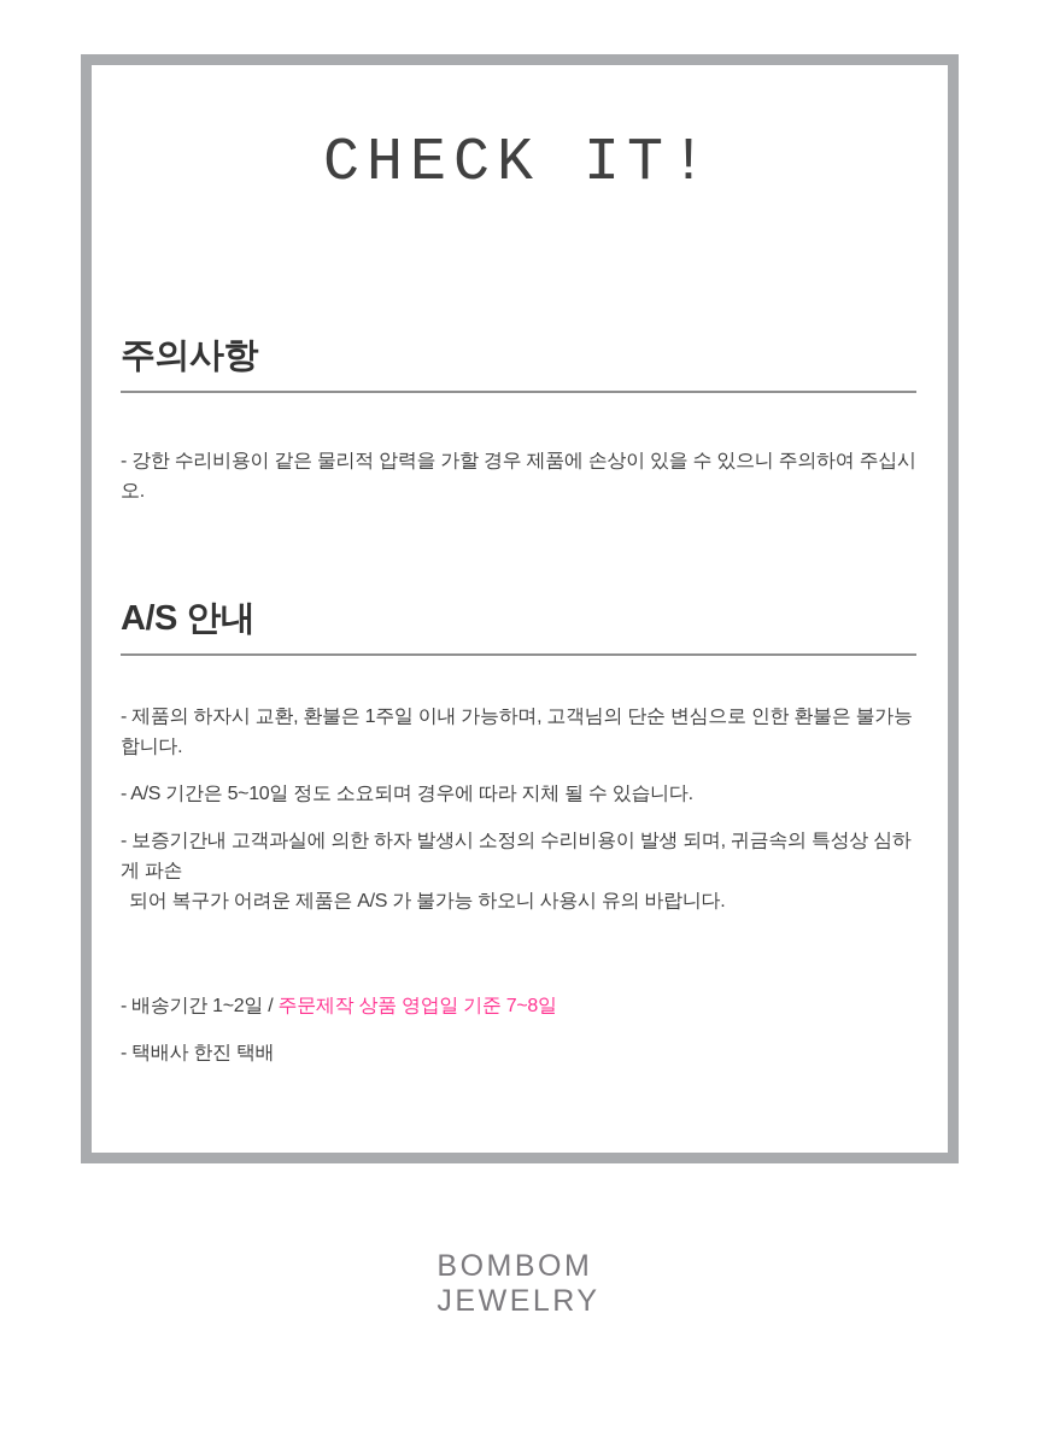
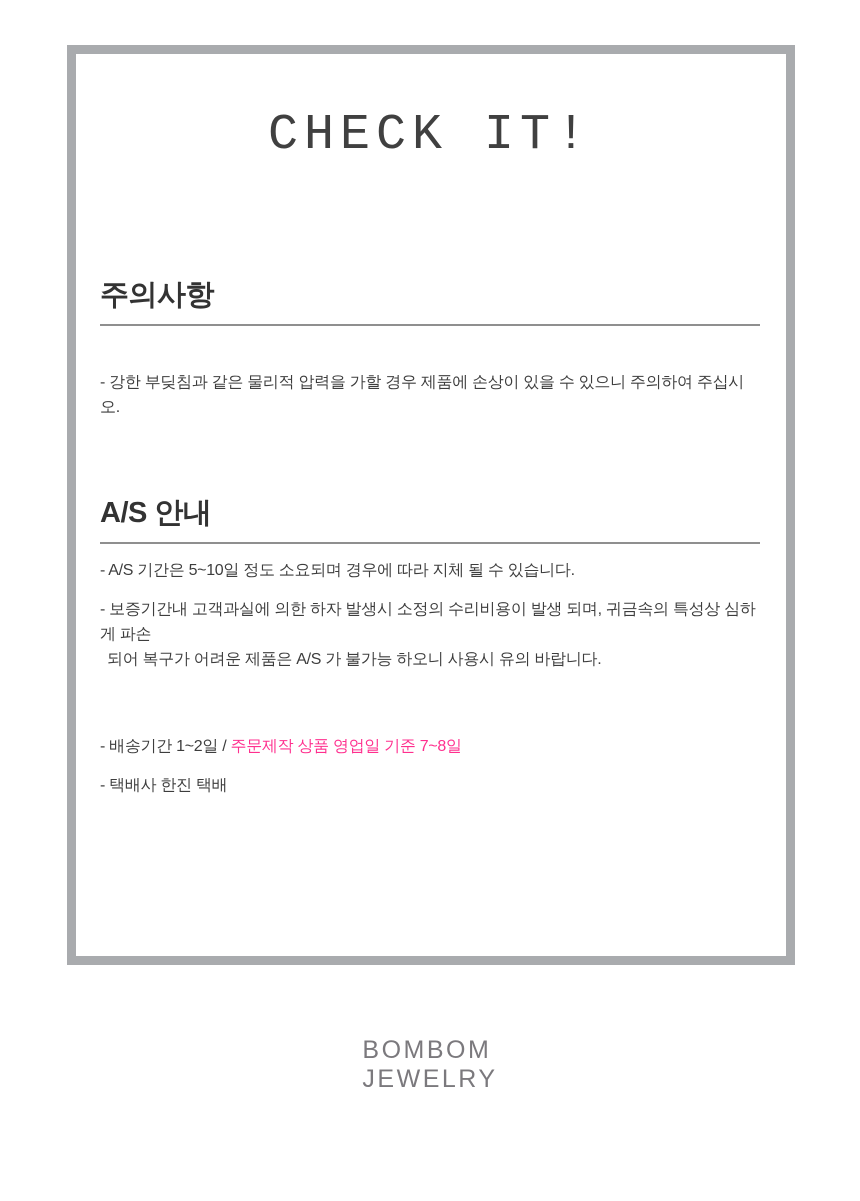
  CHECK IT!
  주의사항
- - 강한 수리비용이 같은 물리적 압력을 가할 경우 제품에 손상이 있을 수 있으니 주의하여 주십시오.
+ - 강한 부딪침과 같은 물리적 압력을 가할 경우 제품에 손상이 있을 수 있으니 주의하여 주십시오.
  A/S 안내
- - 제품의 하자시 교환, 환불은 1주일 이내 가능하며, 고객님의 단순 변심으로 인한 환불은 불가능 합니다.
  - A/S 기간은 5~10일 정도 소요되며 경우에 따라 지체 될 수 있습니다.
  - 보증기간내 고객과실에 의한 하자 발생시 소정의 수리비용이 발생 되며, 귀금속의 특성상 심하게 파손
  되어 복구가 어려운 제품은 A/S 가 불가능 하오니 사용시 유의 바랍니다.
  - 배송기간 1~2일 / 주문제작 상품 영업일 기준 7~8일
  - 택배사 한진 택배
  BOMBOM
  JEWELRY
